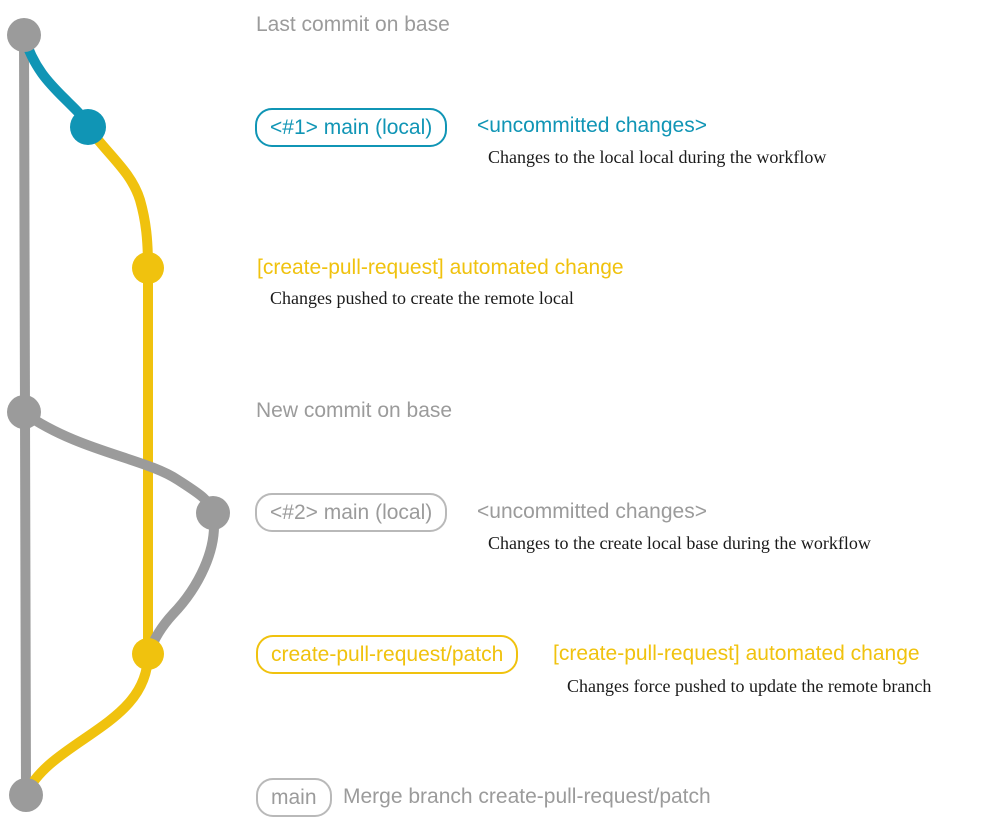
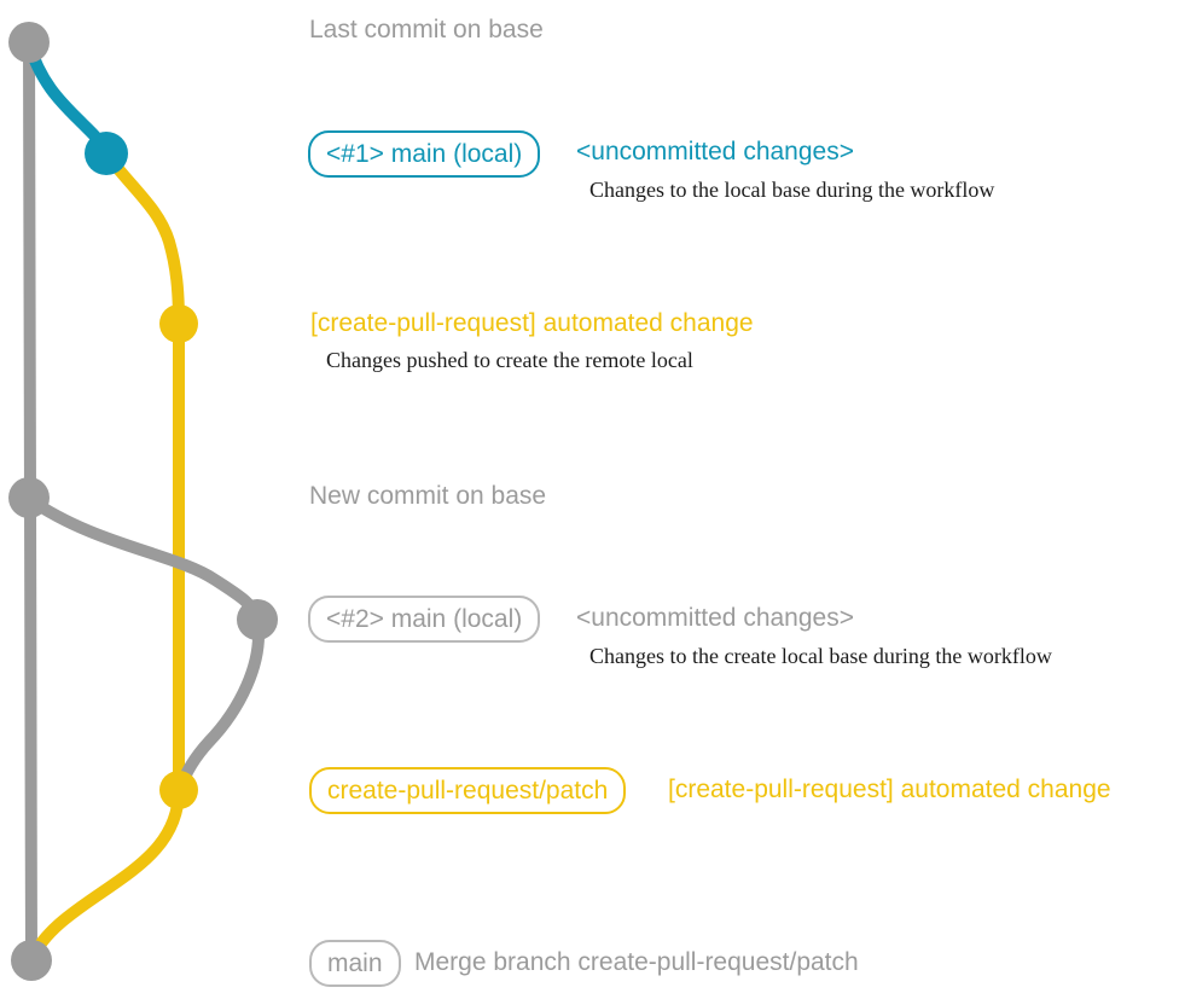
  Last commit on base
  <#1> main (local)
  <uncommitted changes>
- Changes to the local local during the workflow
+ Changes to the local base during the workflow
  [create-pull-request] automated change
  Changes pushed to create the remote local
  New commit on base
  <#2> main (local)
  <uncommitted changes>
  Changes to the create local base during the workflow
  create-pull-request/patch
  [create-pull-request] automated change
- Changes force pushed to update the remote branch
  main
  Merge branch create-pull-request/patch
